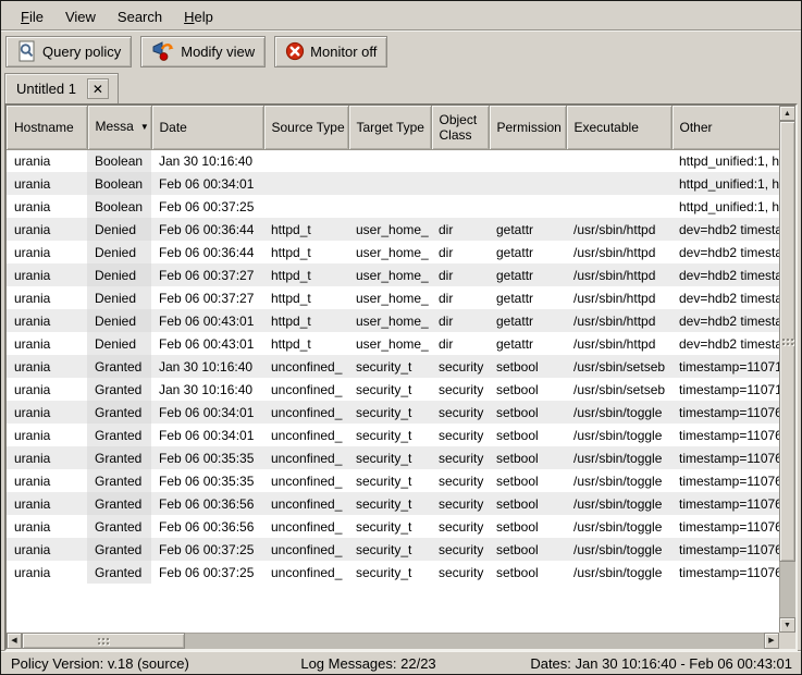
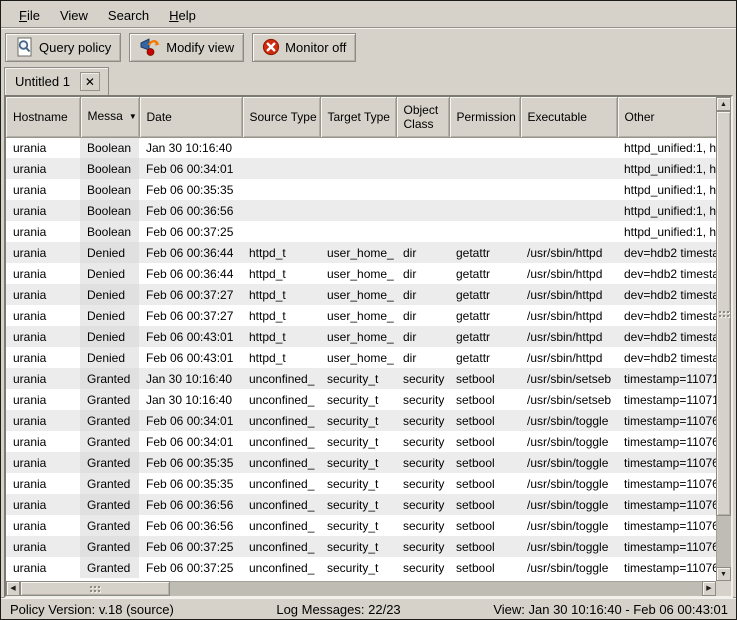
  File
  View
  Search
  Help
  Query policy
  Modify view
  Monitor off
  Untitled 1
  ✕
  Hostname	Messa ▼	Date	Source Type	Target Type	Object Class	Permission	Executable	Other
  urania	Boolean	Jan 30 10:16:40						httpd_unified:1, h
  urania	Boolean	Feb 06 00:34:01						httpd_unified:1, h
+ urania	Boolean	Feb 06 00:35:35						httpd_unified:1, h
+ urania	Boolean	Feb 06 00:36:56						httpd_unified:1, h
  urania	Boolean	Feb 06 00:37:25						httpd_unified:1, h
  urania	Denied	Feb 06 00:36:44	httpd_t	user_home_	dir	getattr	/usr/sbin/httpd	dev=hdb2 timest
  urania	Denied	Feb 06 00:36:44	httpd_t	user_home_	dir	getattr	/usr/sbin/httpd	dev=hdb2 timest
  urania	Denied	Feb 06 00:37:27	httpd_t	user_home_	dir	getattr	/usr/sbin/httpd	dev=hdb2 timest
  urania	Denied	Feb 06 00:37:27	httpd_t	user_home_	dir	getattr	/usr/sbin/httpd	dev=hdb2 timest
  urania	Denied	Feb 06 00:43:01	httpd_t	user_home_	dir	getattr	/usr/sbin/httpd	dev=hdb2 timest
  urania	Denied	Feb 06 00:43:01	httpd_t	user_home_	dir	getattr	/usr/sbin/httpd	dev=hdb2 timest
  urania	Granted	Jan 30 10:16:40	unconfined_	security_t	security	setbool	/usr/sbin/setseb	timestamp=1107
  urania	Granted	Jan 30 10:16:40	unconfined_	security_t	security	setbool	/usr/sbin/setseb	timestamp=1107
  urania	Granted	Feb 06 00:34:01	unconfined_	security_t	security	setbool	/usr/sbin/toggle	timestamp=1107
  urania	Granted	Feb 06 00:34:01	unconfined_	security_t	security	setbool	/usr/sbin/toggle	timestamp=1107
  urania	Granted	Feb 06 00:35:35	unconfined_	security_t	security	setbool	/usr/sbin/toggle	timestamp=1107
  urania	Granted	Feb 06 00:35:35	unconfined_	security_t	security	setbool	/usr/sbin/toggle	timestamp=1107
  urania	Granted	Feb 06 00:36:56	unconfined_	security_t	security	setbool	/usr/sbin/toggle	timestamp=1107
  urania	Granted	Feb 06 00:36:56	unconfined_	security_t	security	setbool	/usr/sbin/toggle	timestamp=1107
  urania	Granted	Feb 06 00:37:25	unconfined_	security_t	security	setbool	/usr/sbin/toggle	timestamp=1107
  urania	Granted	Feb 06 00:37:25	unconfined_	security_t	security	setbool	/usr/sbin/toggle	timestamp=1107
  Policy Version: v.18 (source)
  Log Messages: 22/23
- Dates: Jan 30 10:16:40 - Feb 06 00:43:01
+ View: Jan 30 10:16:40 - Feb 06 00:43:01
